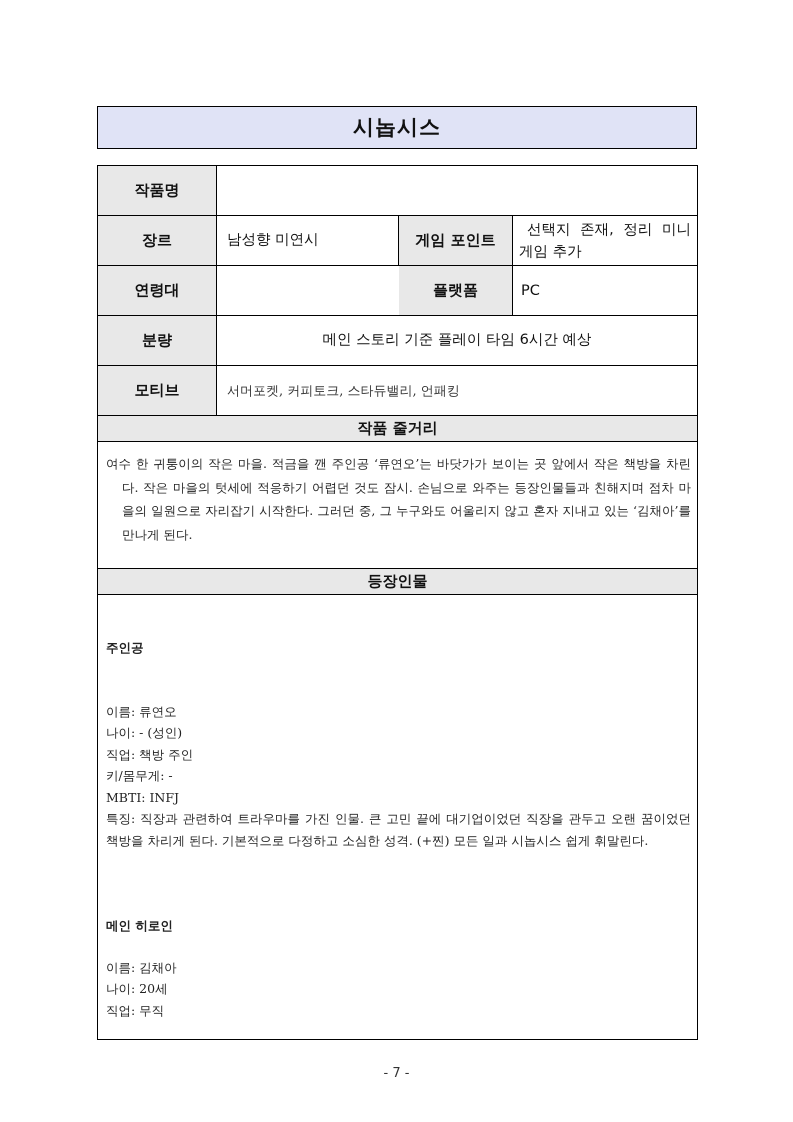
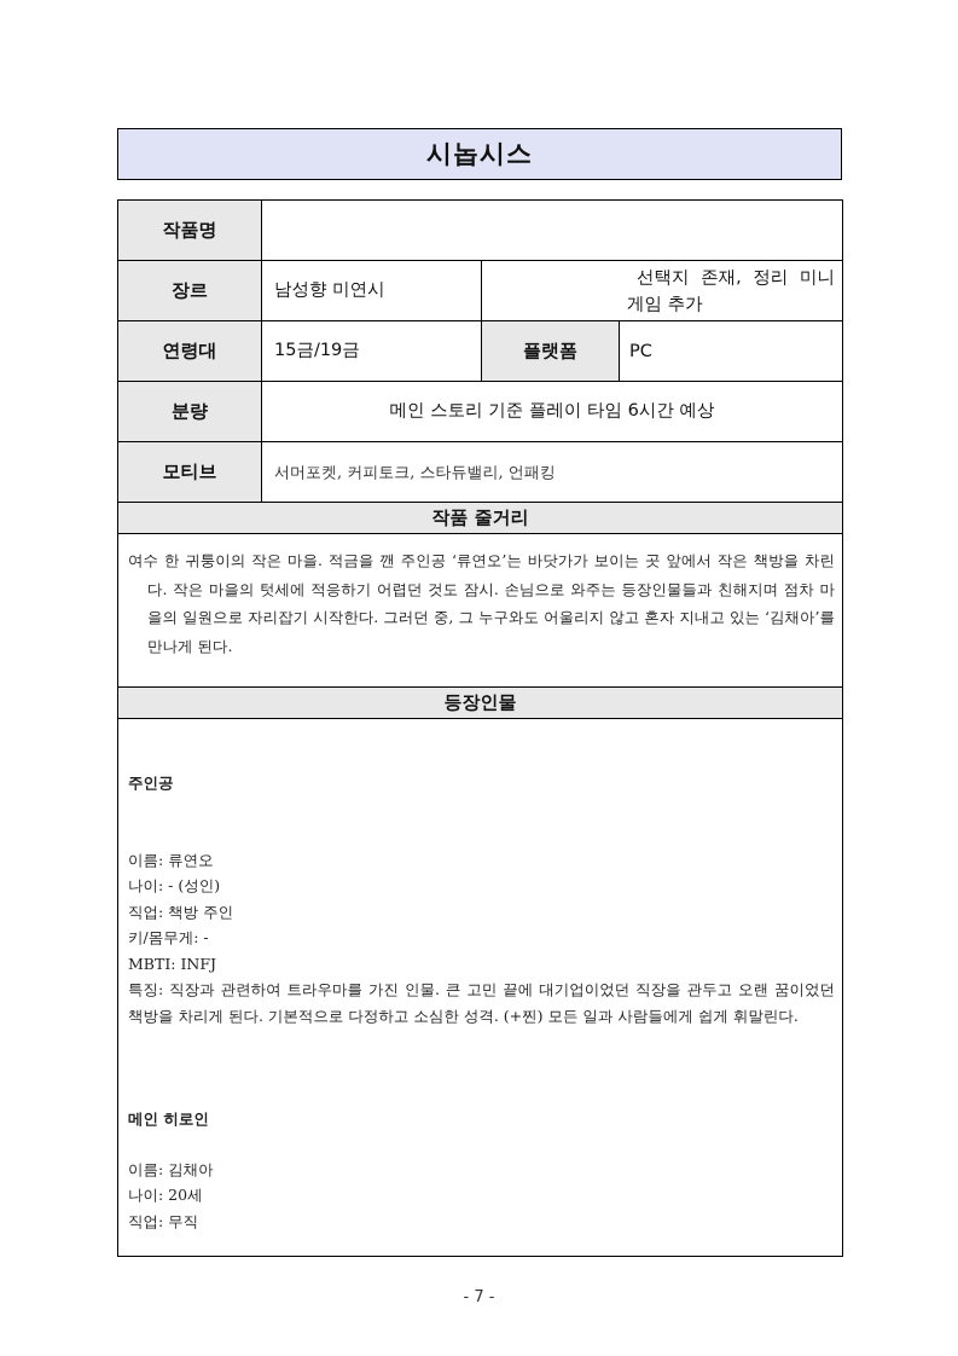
  시놉시스
  작품명
  장르
  남성향 미연시
- 게임 포인트
  선택지 존재, 정리 미니 게임 추가
  연령대
+ 15금/19금
  플랫폼
  PC
  분량
  메인 스토리 기준 플레이 타임 6시간 예상
  모티브
  서머포켓, 커피토크, 스타듀밸리, 언패킹
  작품 줄거리
  여수 한 귀퉁이의 작은 마을. 적금을 깬 주인공 ‘류연오’는 바닷가가 보이는 곳 앞에서 작은 책방을 차린다. 작은 마을의 텃세에 적응하기 어렵던 것도 잠시. 손님으로 와주는 등장인물들과 친해지며 점차 마을의 일원으로 자리잡기 시작한다. 그러던 중, 그 누구와도 어울리지 않고 혼자 지내고 있는 ‘김채아’를 만나게 된다.
  등장인물
  주인공
  이름: 류연오
  나이: - (성인)
  직업: 책방 주인
  키/몸무게: -
  MBTI: INFJ
- 특징: 직장과 관련하여 트라우마를 가진 인물. 큰 고민 끝에 대기업이었던 직장을 관두고 오랜 꿈이었던 책방을 차리게 된다. 기본적으로 다정하고 소심한 성격. (+찐) 모든 일과 시놉시스 쉽게 휘말린다.
+ 특징: 직장과 관련하여 트라우마를 가진 인물. 큰 고민 끝에 대기업이었던 직장을 관두고 오랜 꿈이었던 책방을 차리게 된다. 기본적으로 다정하고 소심한 성격. (+찐) 모든 일과 사람들에게 쉽게 휘말린다.
  메인 히로인
  이름: 김채아
  나이: 20세
  직업: 무직
  - 7 -
